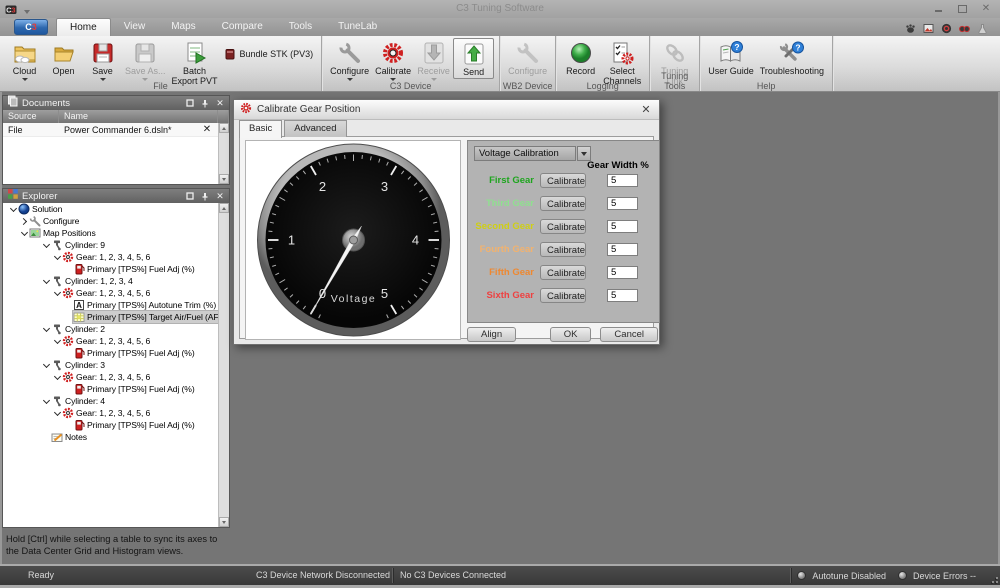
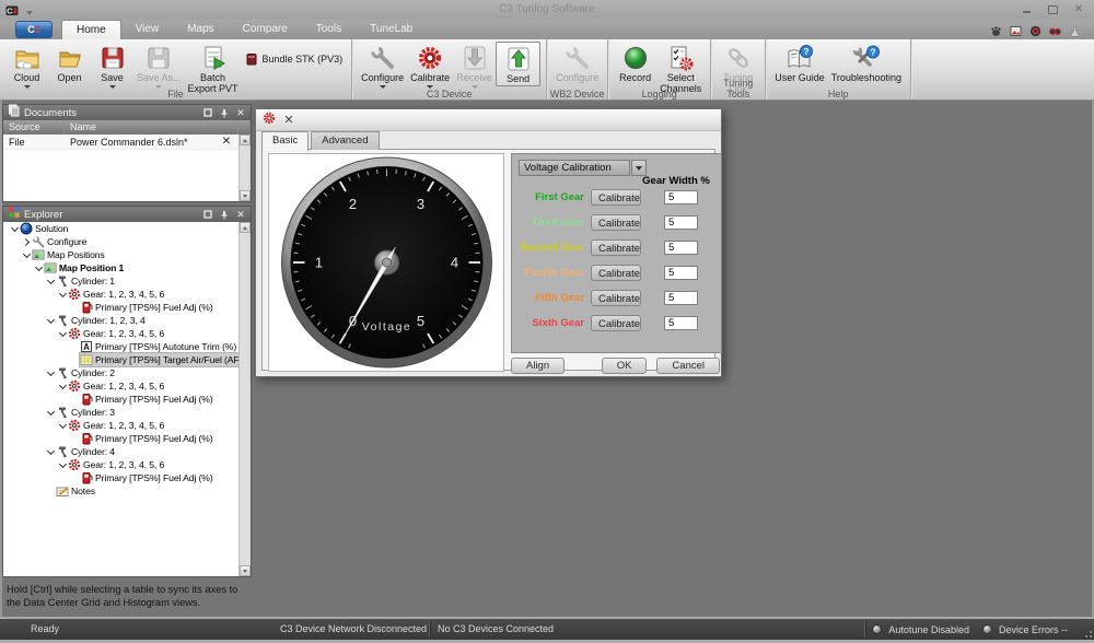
  C
  3
  C3 Tuning Software
  ✕
  C
  3
  Home
  View
  Maps
  Compare
  Tools
  TuneLab
  Cloud
  Open
  Save
  Save As...
  Batch
  Export PVT
  Bundle STK (PV3)
  File
  Configure
  Calibrate
  Receive
  Send
  C3 Device
  Configure
  WB2 Device
  Record
  Select
  Channels
  Logging
  Tuning
  Link
  Tuning Tools
  ?
  User Guide
  ?
  Troubleshooting
  Help
  Documents
  ✕
  Source
  Name
  File
  Power Commander 6.dsln*
  ✕
  Explorer
  ✕
  Solution
  Configure
  Map Positions
+ Map Position 1
- Cylinder: 9
+ Cylinder: 1
  Gear: 1, 2, 3, 4, 5, 6
  Primary [TPS%] Fuel Adj (%)
  Cylinder: 1, 2, 3, 4
  Gear: 1, 2, 3, 4, 5, 6
  A
  Primary [TPS%] Autotune Trim (%)
  Primary [TPS%] Target Air/Fuel (AF
  Cylinder: 2
  Gear: 1, 2, 3, 4, 5, 6
  Primary [TPS%] Fuel Adj (%)
  Cylinder: 3
  Gear: 1, 2, 3, 4, 5, 6
  Primary [TPS%] Fuel Adj (%)
  Cylinder: 4
  Gear: 1, 2, 3, 4, 5, 6
  Primary [TPS%] Fuel Adj (%)
  Notes
  Hold [Ctrl] while selecting a table to sync its axes to the Data Center Grid and Histogram views.
- Calibrate Gear Position
  ✕
  Basic
  Advanced
  1
  2
  3
  4
  5
  Voltage
  Voltage Calibration
  Gear Width %
  First Gear
  Calibrate
  5
  Third Gear
  Calibrate
  5
  Second Gear
  Calibrate
  5
  Fourth Gear
  Calibrate
  5
  Fifth Gear
  Calibrate
  5
  Sixth Gear
  Calibrate
  5
  Align
  OK
  Cancel
  Ready
  C3 Device Network Disconnected
  No C3 Devices Connected
  Autotune Disabled
  Device Errors --
